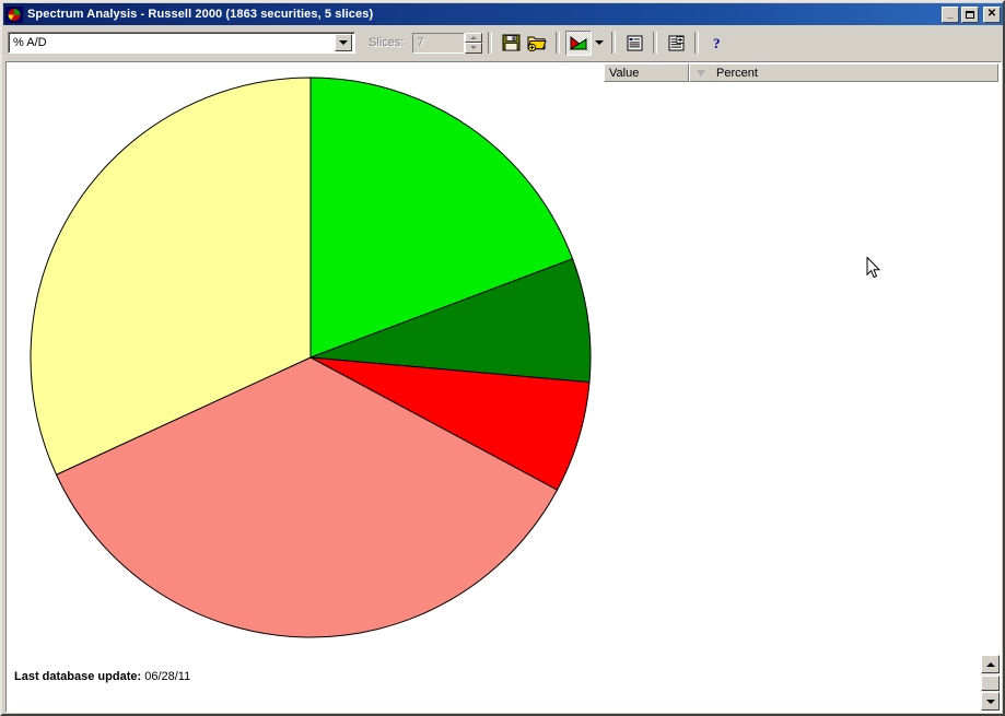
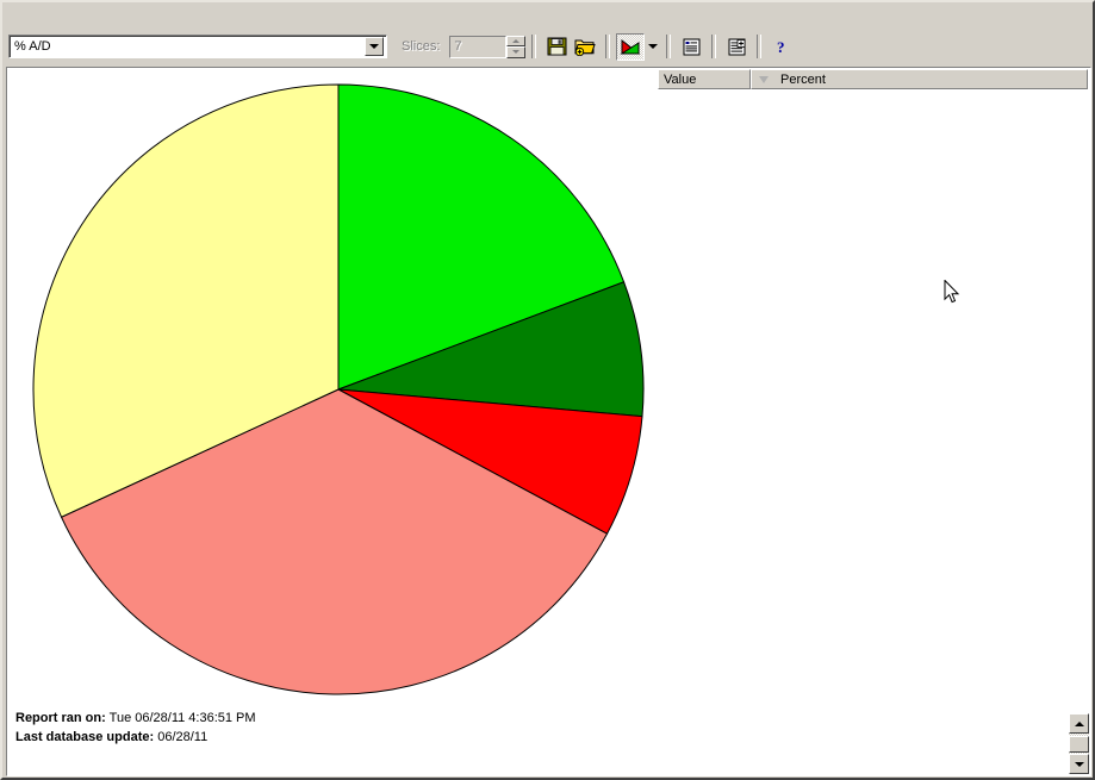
- Spectrum Analysis - Russell 2000 (1863 securities, 5 slices)
- _
- ✕
  % A/D
  Slices:
  7
  ?
  Value
  Percent
+ Report ran on: Tue 06/28/11 4:36:51 PM
  Last database update: 06/28/11
